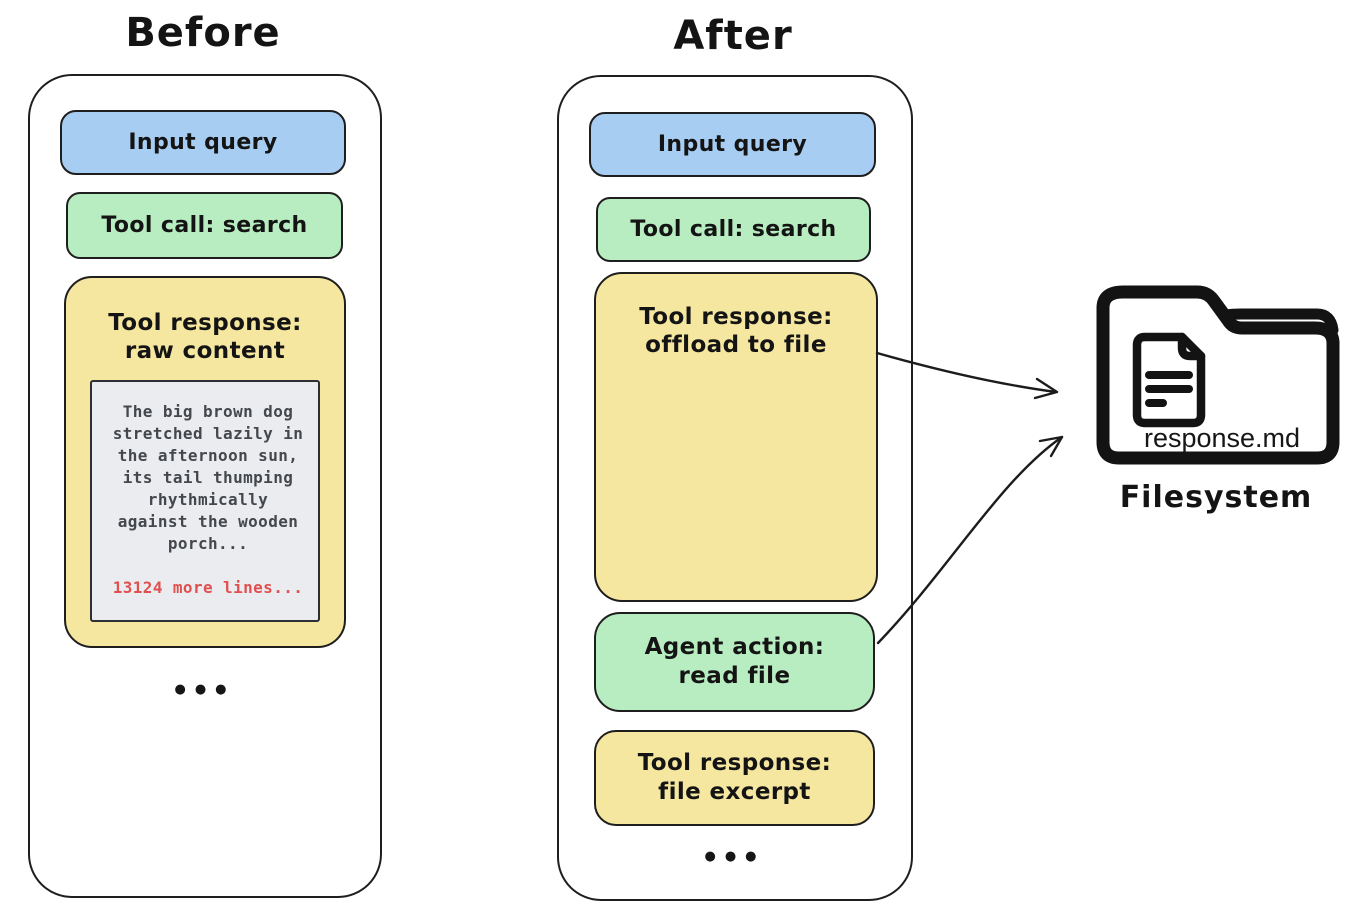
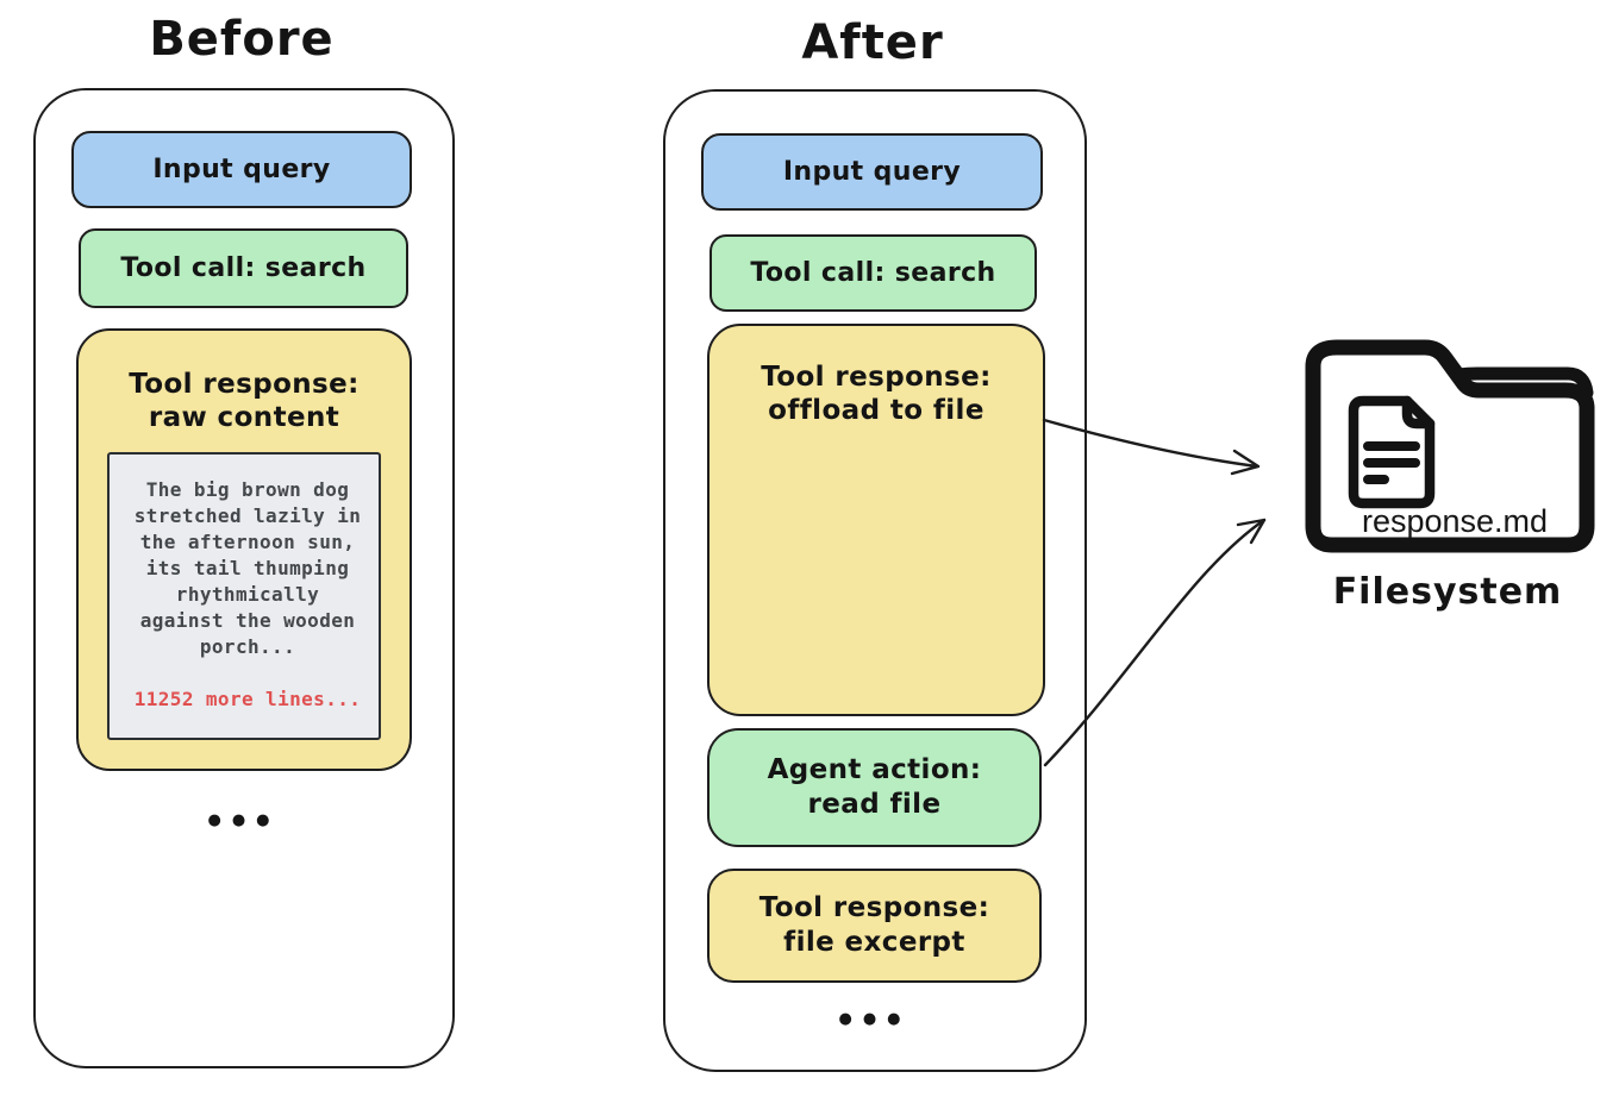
  Before
  After
  Input query
  Tool call: search
  Tool response:
  raw content
  The big brown dog
  stretched lazily in
  the afternoon sun,
  its tail thumping
  rhythmically
  against the wooden
  porch...
- 13124 more lines...
+ 11252 more lines...
  ●●●
  Input query
  Tool call: search
  Tool response:
  offload to file
  Agent action:
  read file
  Tool response:
  file excerpt
  ●●●
  response.md
  Filesystem
